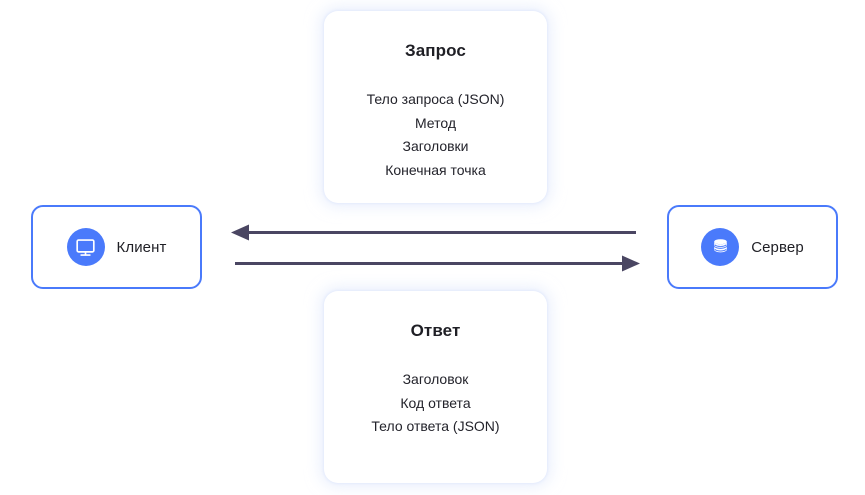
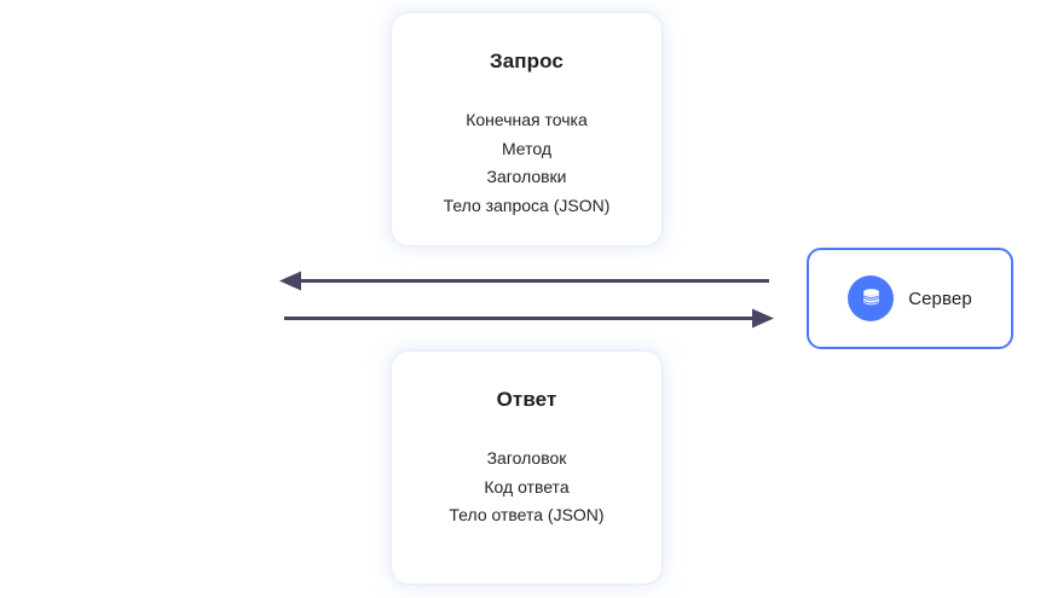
  Запрос
- Тело запроса (JSON)
+ Конечная точка
  Метод
  Заголовки
- Конечная точка
+ Тело запроса (JSON)
  Ответ
  Заголовок
  Код ответа
  Тело ответа (JSON)
- Клиент
  Сервер
